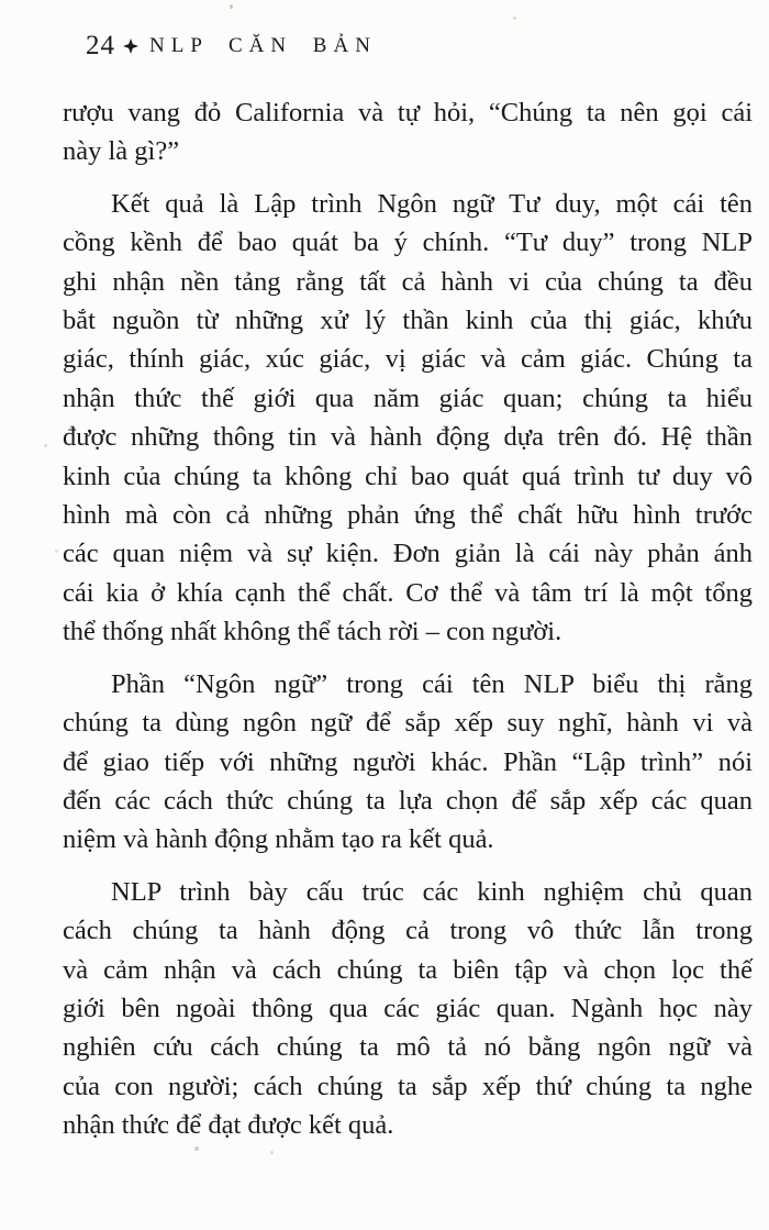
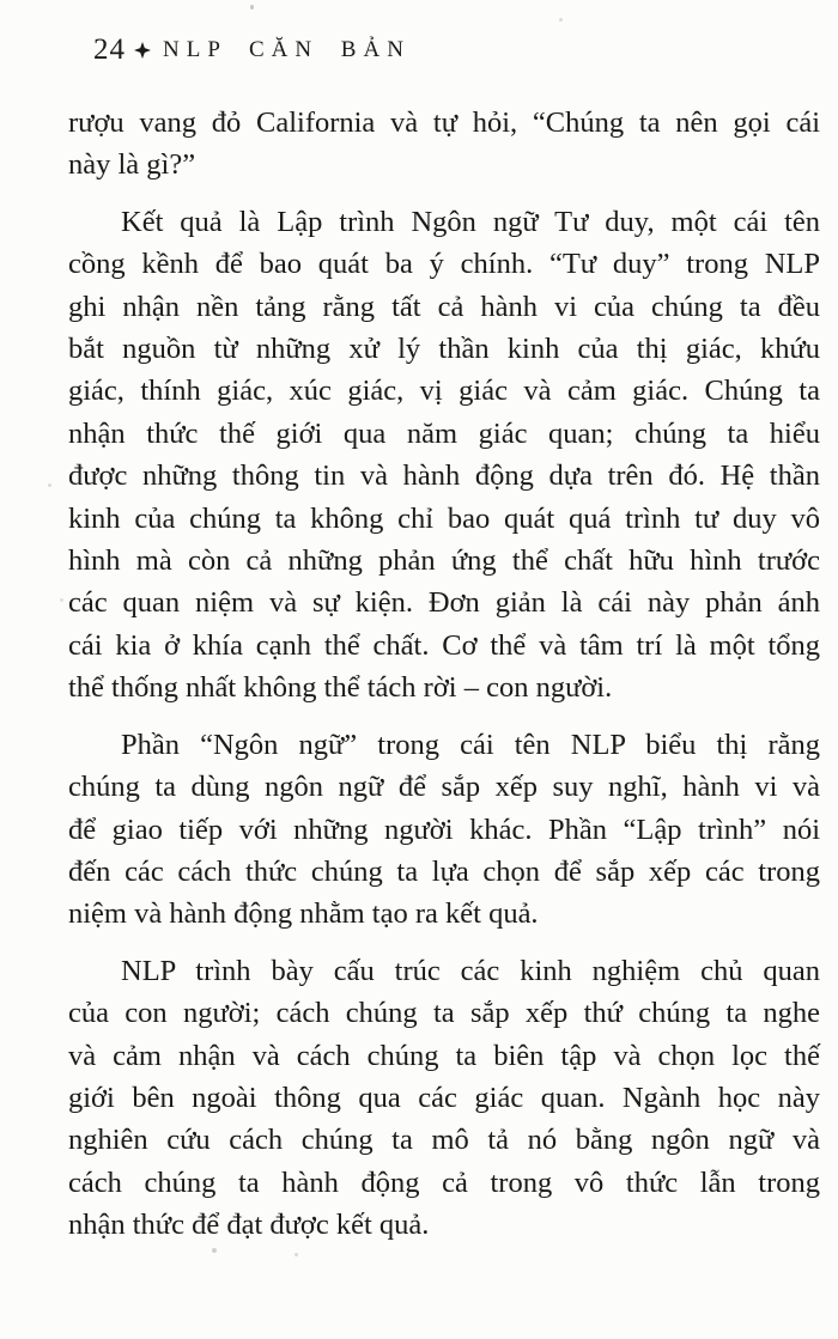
  24
  NLP CĂN BẢN
  rượu vang đỏ California và tự hỏi, “Chúng ta nên gọi cái
  này là gì?”
  Kết quả là Lập trình Ngôn ngữ Tư duy, một cái tên
  cồng kềnh để bao quát ba ý chính. “Tư duy” trong NLP
  ghi nhận nền tảng rằng tất cả hành vi của chúng ta đều
  bắt nguồn từ những xử lý thần kinh của thị giác, khứu
  giác, thính giác, xúc giác, vị giác và cảm giác. Chúng ta
  nhận thức thế giới qua năm giác quan; chúng ta hiểu
  được những thông tin và hành động dựa trên đó. Hệ thần
  kinh của chúng ta không chỉ bao quát quá trình tư duy vô
  hình mà còn cả những phản ứng thể chất hữu hình trước
  các quan niệm và sự kiện. Đơn giản là cái này phản ánh
  cái kia ở khía cạnh thể chất. Cơ thể và tâm trí là một tổng
  thể thống nhất không thể tách rời – con người.
  Phần “Ngôn ngữ” trong cái tên NLP biểu thị rằng
  chúng ta dùng ngôn ngữ để sắp xếp suy nghĩ, hành vi và
  để giao tiếp với những người khác. Phần “Lập trình” nói
- đến các cách thức chúng ta lựa chọn để sắp xếp các quan
+ đến các cách thức chúng ta lựa chọn để sắp xếp các trong
  niệm và hành động nhằm tạo ra kết quả.
  NLP trình bày cấu trúc các kinh nghiệm chủ quan
- cách chúng ta hành động cả trong vô thức lẫn trong
+ của con người; cách chúng ta sắp xếp thứ chúng ta nghe
  và cảm nhận và cách chúng ta biên tập và chọn lọc thế
  giới bên ngoài thông qua các giác quan. Ngành học này
  nghiên cứu cách chúng ta mô tả nó bằng ngôn ngữ và
- của con người; cách chúng ta sắp xếp thứ chúng ta nghe
+ cách chúng ta hành động cả trong vô thức lẫn trong
  nhận thức để đạt được kết quả.
